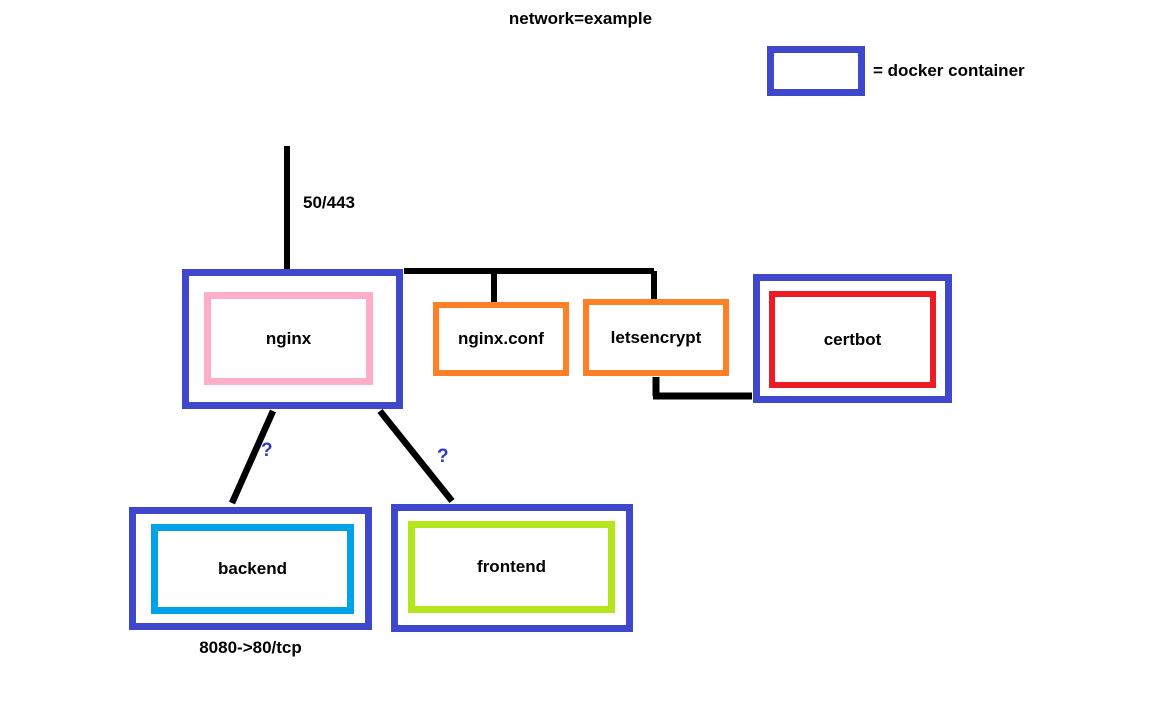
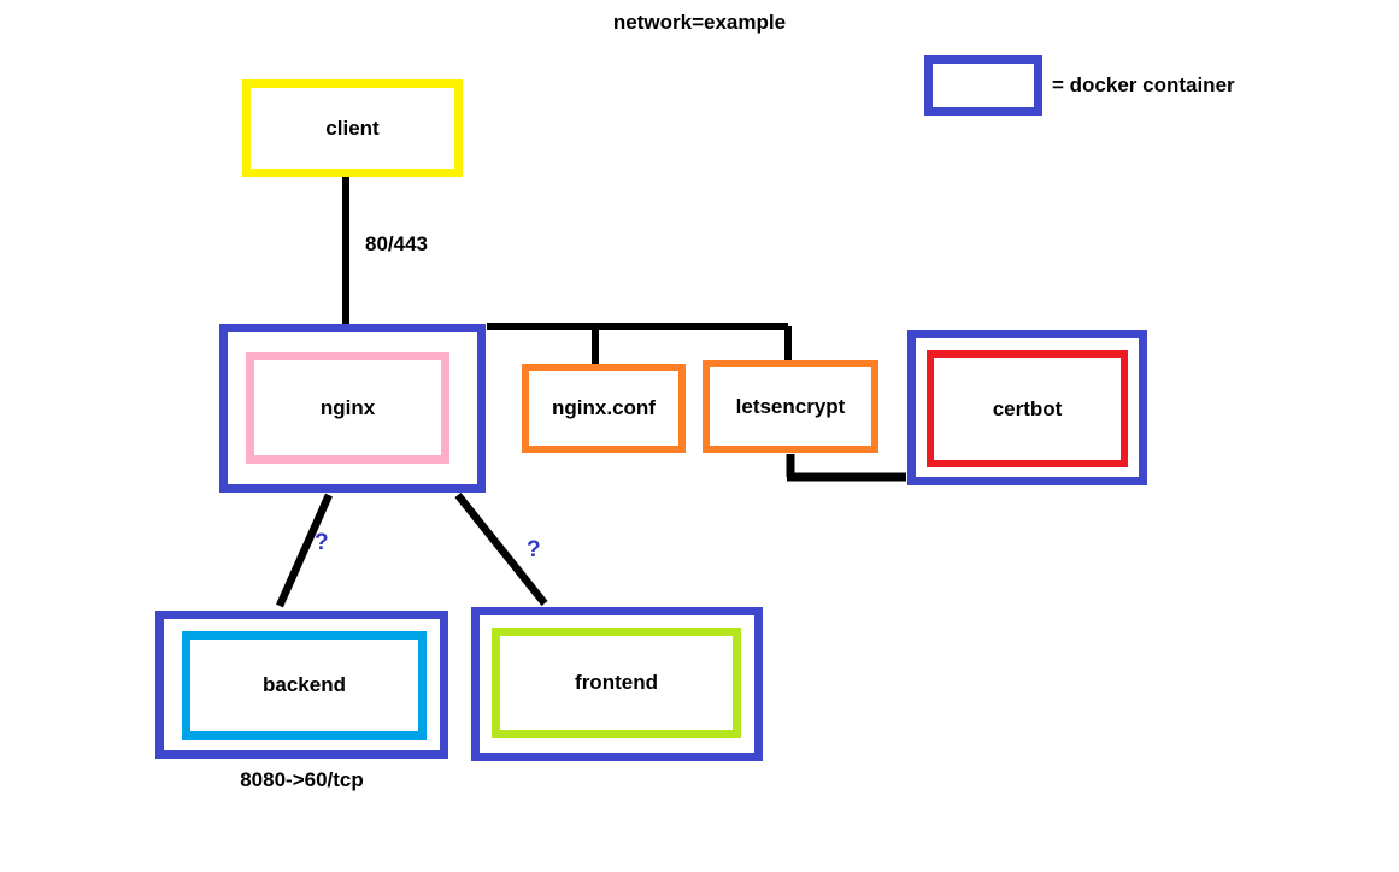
  network=example
  = docker container
+ client
- 50/443
+ 80/443
  nginx
  nginx.conf
  letsencrypt
  certbot
  ?
  ?
  backend
- 8080->80/tcp
+ 8080->60/tcp
  frontend
